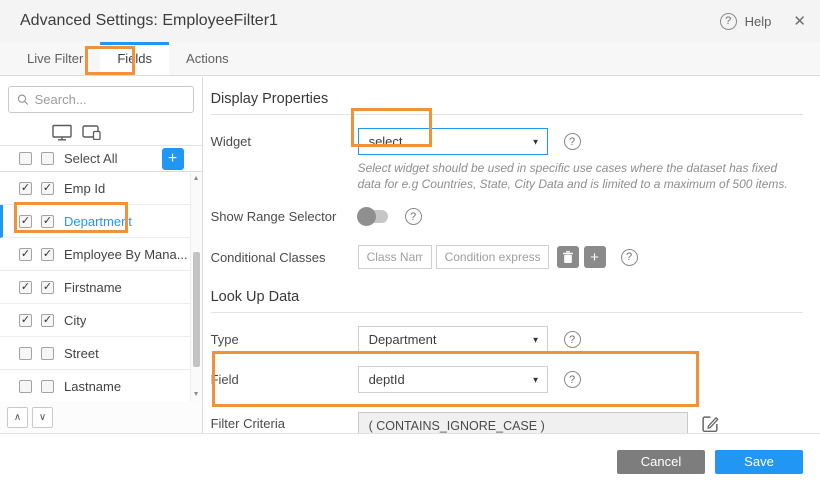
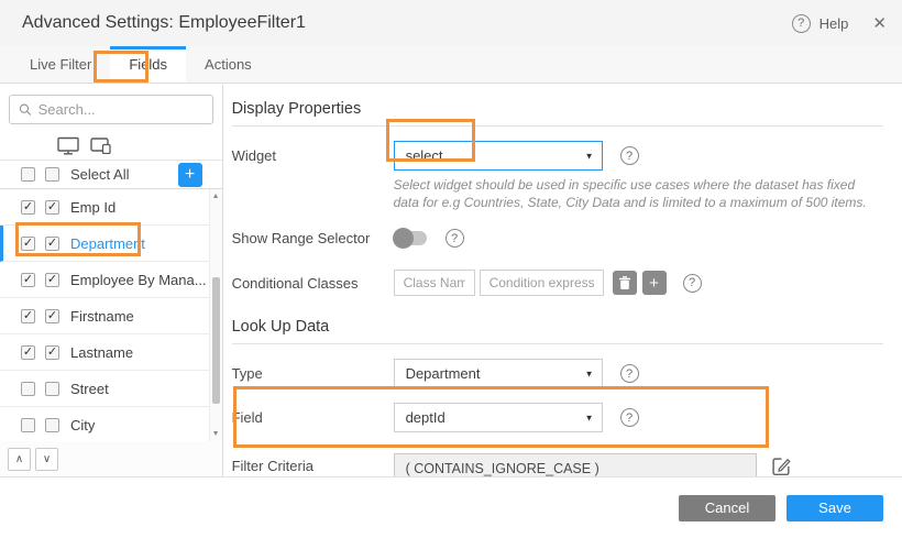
  Advanced Settings: EmployeeFilter1
  ?
  Help
  ✕
  Live Filter
  Fields
  Actions
  Search...
  Select All
  +
  ✓
  ✓
  Emp Id
  ✓
  ✓
  Department
  ✓
  ✓
  Employee By Mana...
  ✓
  ✓
  Firstname
  ✓
  ✓
- City
+ Lastname
  Street
- Lastname
+ City
  ∧
  ∨
  Display Properties
  Widget
  select
  ▼
  ?
  Select widget should be used in specific use cases where the dataset has fixed data for e.g Countries, State, City Data and is limited to a maximum of 500 items.
  Show Range Selector
  ?
  Conditional Classes
  Class Nam
  Condition express
  +
  ?
  Look Up Data
  Type
  Department
  ▼
  ?
  Field
  deptId
  ▼
  ?
  Filter Criteria
  ( CONTAINS_IGNORE_CASE )
  Cancel
  Save
